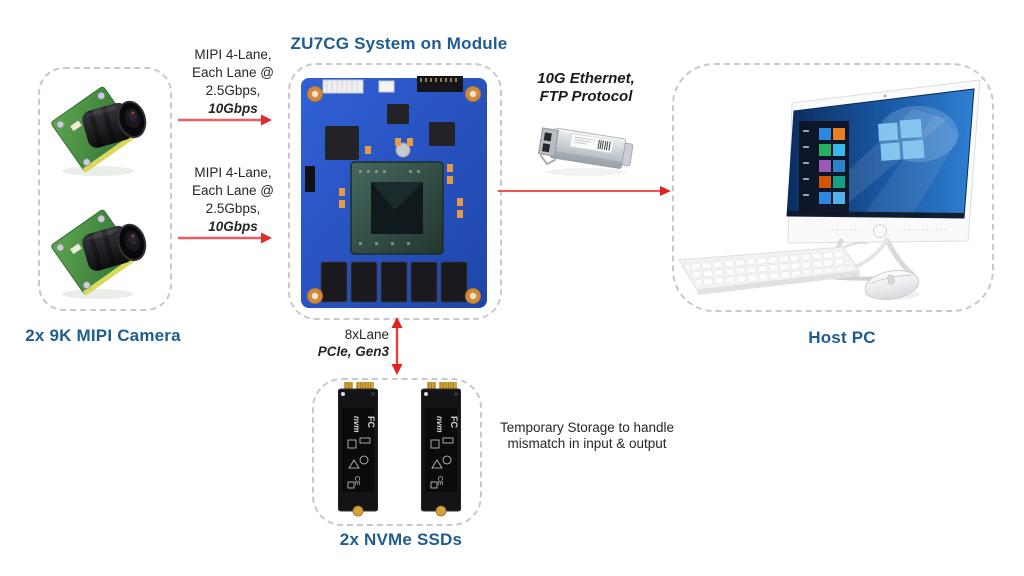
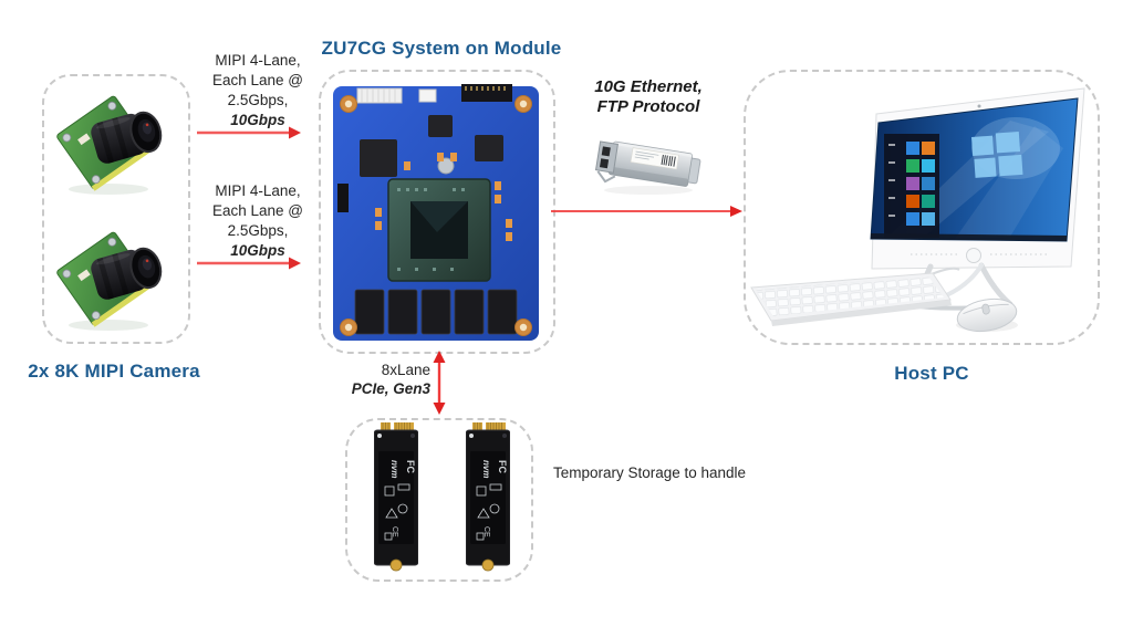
- 2x 9K MIPI Camera
+ 2x 8K MIPI Camera
  MIPI 4-Lane,
  Each Lane @
  2.5Gbps,
  10Gbps
  MIPI 4-Lane,
  Each Lane @
  2.5Gbps,
  10Gbps
  ZU7CG System on Module
  10G Ethernet,
  FTP Protocol
  Host PC
  8xLane
  PCIe, Gen3
- 2x NVMe SSDs
  Temporary Storage to handle
- mismatch in input & output
